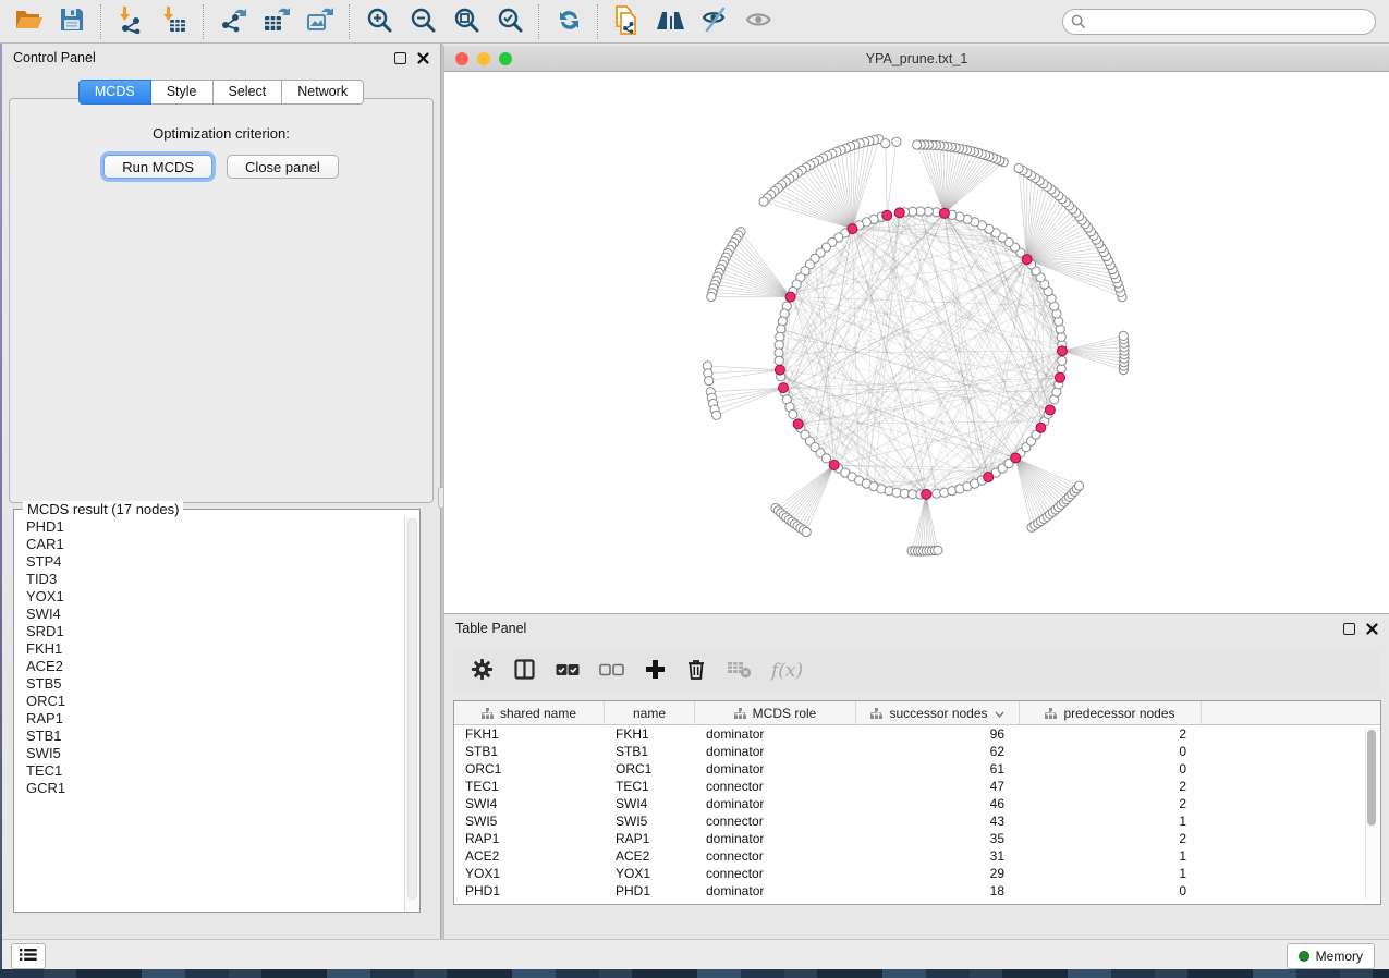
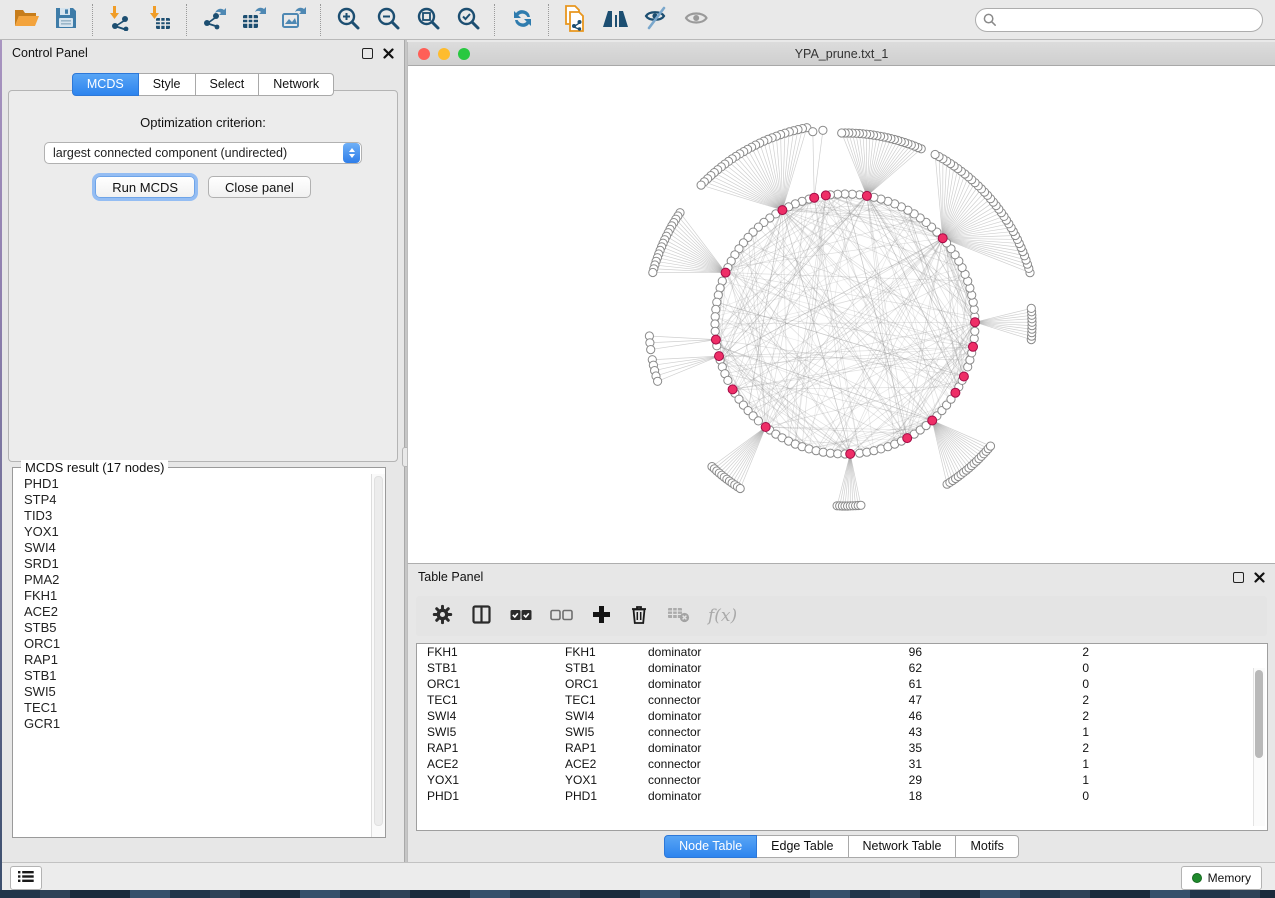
  Control Panel
  MCDS
  Style
  Select
  Network
  Optimization criterion:
+ largest connected component (undirected)
  Run MCDS
  Close panel
  MCDS result (17 nodes)
  PHD1
- CAR1
  STP4
  TID3
  YOX1
  SWI4
  SRD1
+ PMA2
  FKH1
  ACE2
  STB5
  ORC1
  RAP1
  STB1
  SWI5
  TEC1
  GCR1
  YPA_prune.txt_1
  Table Panel
  f(x)
- shared name
- name
- MCDS role
- successor nodes
- predecessor nodes
  FKH1
  FKH1
  dominator
  96
  2
  STB1
  STB1
  dominator
  62
  0
  ORC1
  ORC1
  dominator
  61
  0
  TEC1
  TEC1
  connector
  47
  2
  SWI4
  SWI4
  dominator
  46
  2
  SWI5
  SWI5
  connector
  43
  1
  RAP1
  RAP1
  dominator
  35
  2
  ACE2
  ACE2
  connector
  31
  1
  YOX1
  YOX1
  connector
  29
  1
  PHD1
  PHD1
  dominator
  18
  0
+ Node Table
+ Edge Table
+ Network Table
+ Motifs
  Memory
